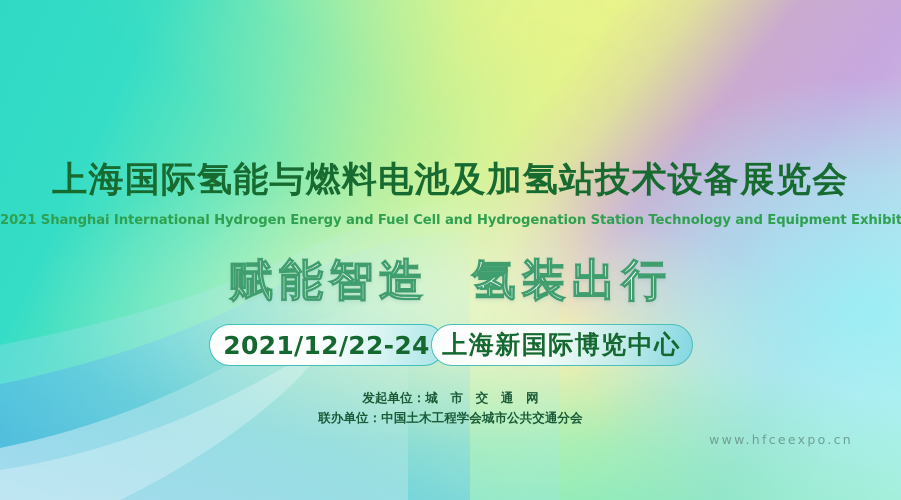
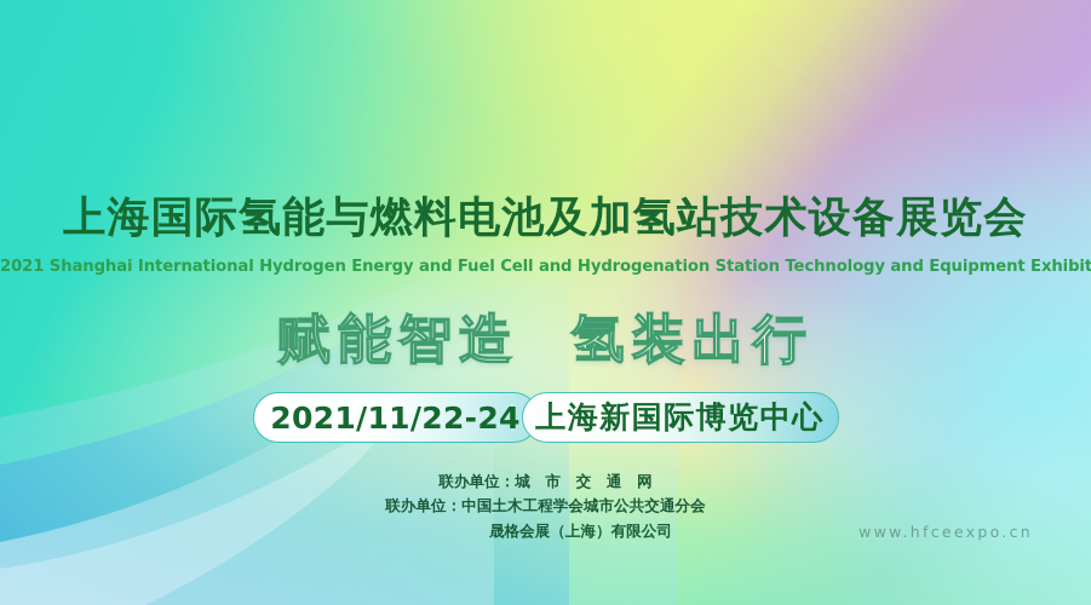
  上海国际氢能与燃料电池及加氢站技术设备展览会
  2021 Shanghai International Hydrogen Energy and Fuel Cell and Hydrogenation Station Technology and Equipment Exhibit
  赋能智造 氢装出行
- 2021/12/22-24
+ 2021/11/22-24
  上海新国际博览中心
- 发起单位：城 市 交 通 网
+ 联办单位：城 市 交 通 网
  联办单位：中国土木工程学会城市公共交通分会
+ 晟格会展（上海）有限公司
  www.hfceexpo.cn
